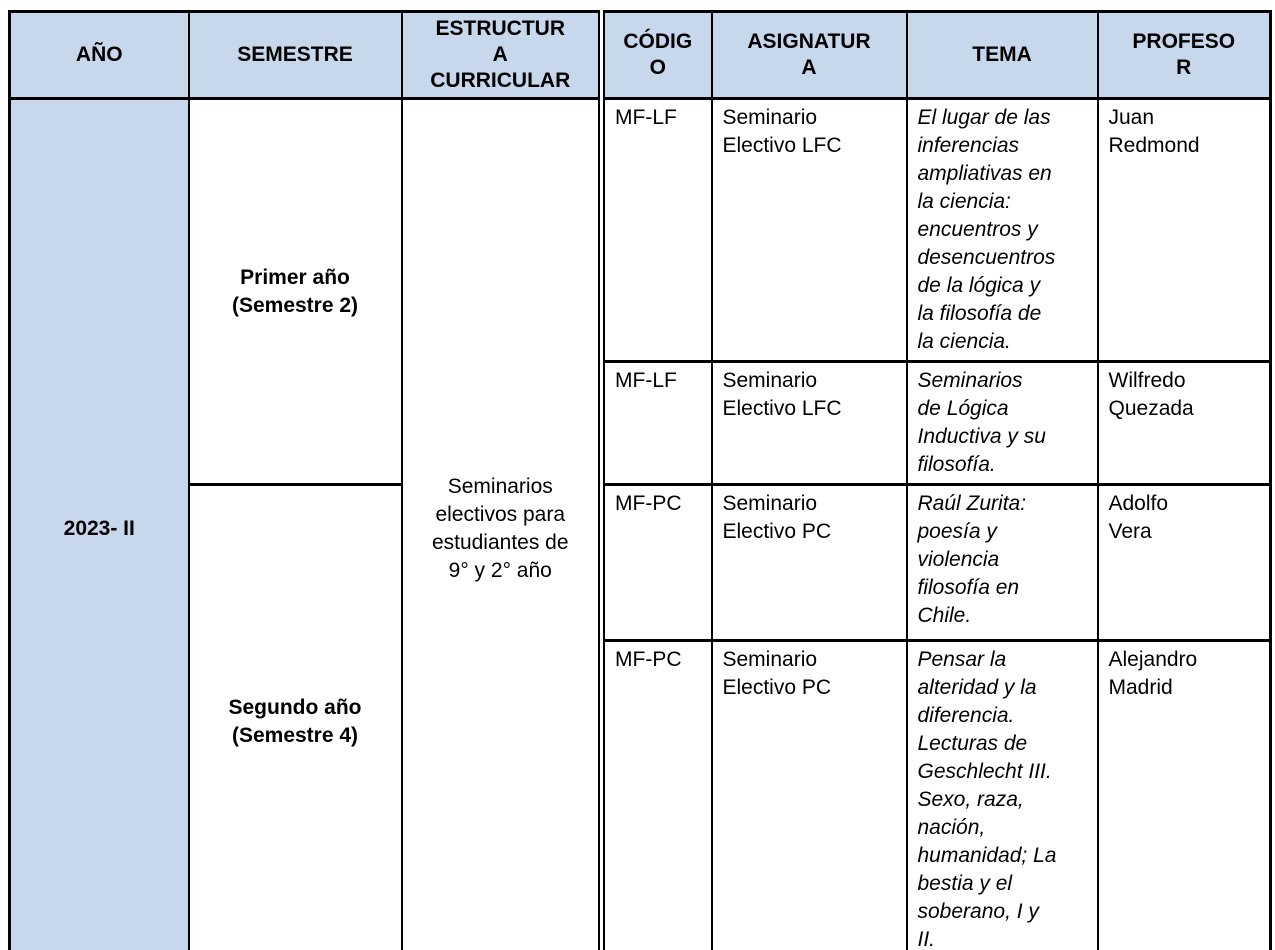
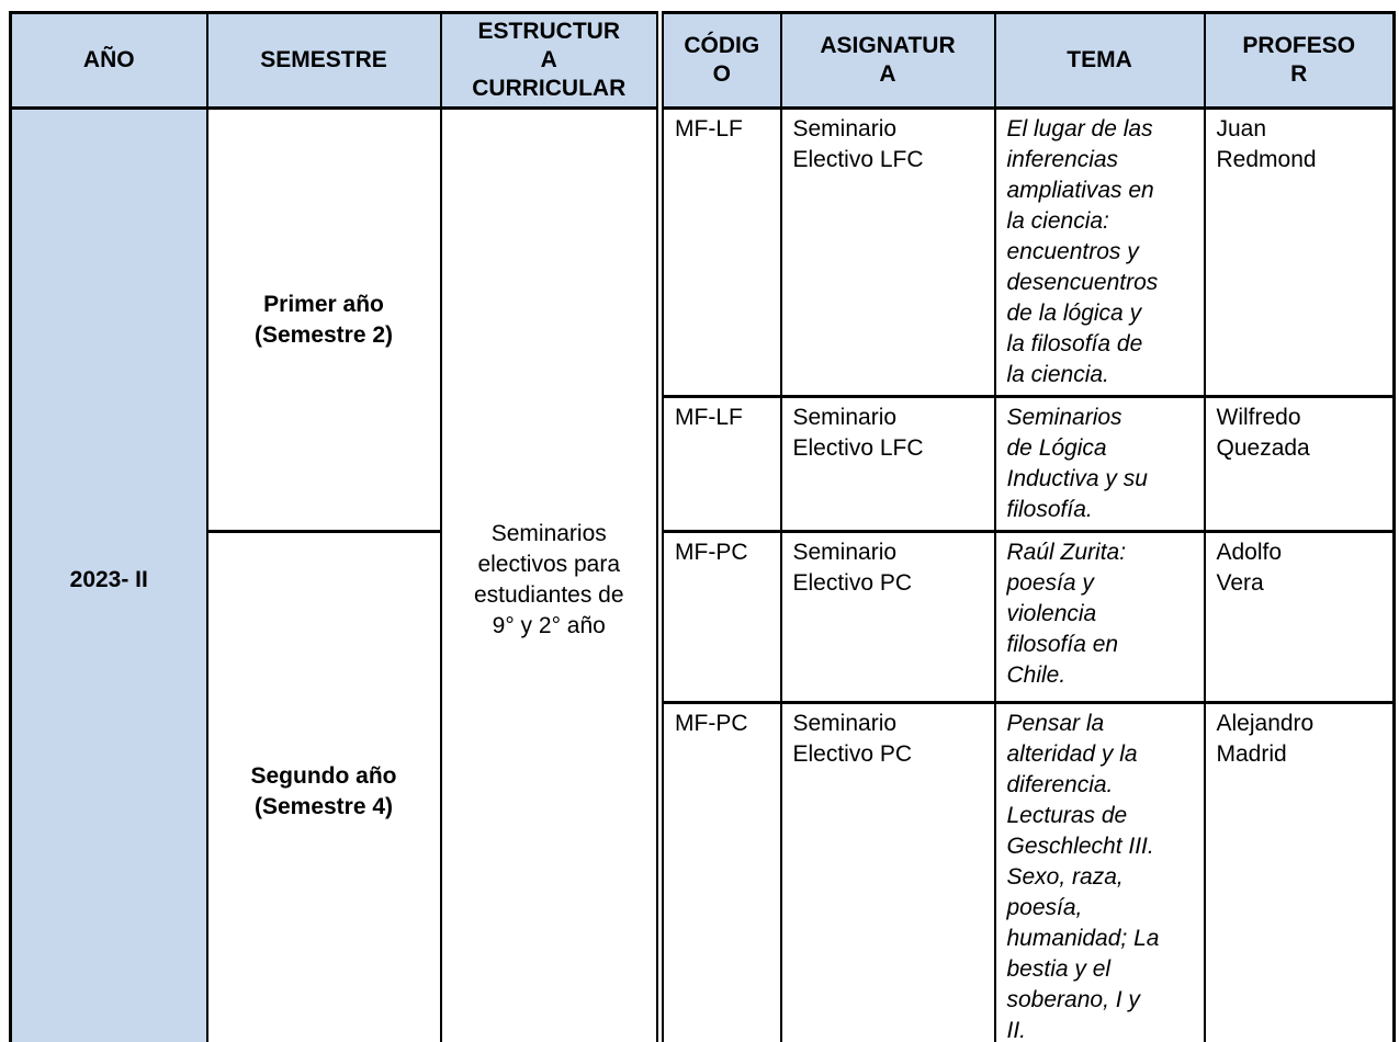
  AÑO	SEMESTRE	ESTRUCTUR A CURRICULAR	CÓDIG O	ASIGNATUR A	TEMA	PROFESO R
  2023- II	Primer año (Semestre 2)	Seminarios electivos para estudiantes de 9° y 2° año	MF-LF	Seminario Electivo LFC	El lugar de las inferencias ampliativas en la ciencia: encuentros y desencuentros de la lógica y la filosofía de la ciencia.	Juan Redmond
  MF-LF	Seminario Electivo LFC	Seminarios de Lógica Inductiva y su filosofía.	Wilfredo Quezada
  Segundo año (Semestre 4)	MF-PC	Seminario Electivo PC	Raúl Zurita: poesía y violencia filosofía en Chile.	Adolfo Vera
- MF-PC	Seminario Electivo PC	Pensar la alteridad y la diferencia. Lecturas de Geschlecht III. Sexo, raza, nación, humanidad; La bestia y el soberano, I y II.	Alejandro Madrid
+ MF-PC	Seminario Electivo PC	Pensar la alteridad y la diferencia. Lecturas de Geschlecht III. Sexo, raza, poesía, humanidad; La bestia y el soberano, I y II.	Alejandro Madrid
